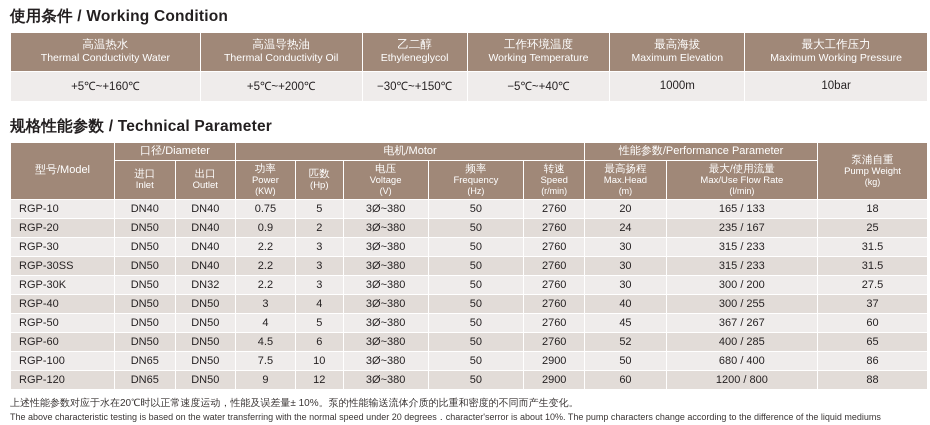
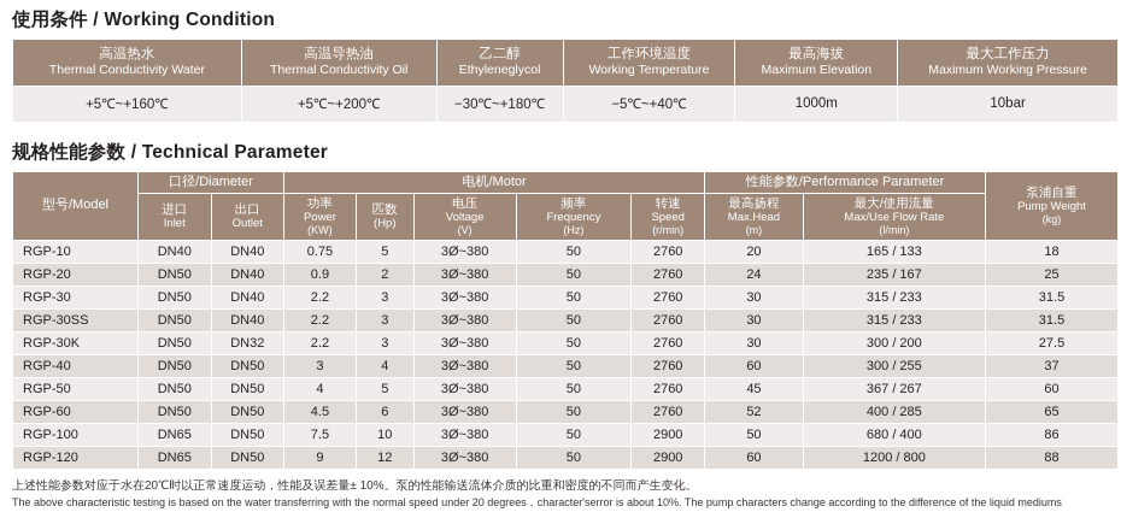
  使用条件 / Working Condition
  高温热水 Thermal Conductivity Water	高温导热油 Thermal Conductivity Oil	乙二醇 Ethyleneglycol	工作环境温度 Working Temperature	最高海拔 Maximum Elevation	最大工作压力 Maximum Working Pressure
- +5℃~+160℃	+5℃~+200℃	−30℃~+150℃	−5℃~+40℃	1000m	10bar
+ +5℃~+160℃	+5℃~+200℃	−30℃~+180℃	−5℃~+40℃	1000m	10bar
  规格性能参数 / Technical Parameter
  型号/Model	口径/Diameter	电机/Motor	性能参数/Performance Parameter	泵浦自重 Pump Weight (kg)
  进口 Inlet	出口 Outlet	功率 Power (KW)	匹数 (Hp)	电压 Voltage (V)	频率 Frequency (Hz)	转速 Speed (r/min)	最高扬程 Max.Head (m)	最大/使用流量 Max/Use Flow Rate (l/min)
  RGP-10	DN40	DN40	0.75	5	3Ø~380	50	2760	20	165 / 133	18
  RGP-20	DN50	DN40	0.9	2	3Ø~380	50	2760	24	235 / 167	25
  RGP-30	DN50	DN40	2.2	3	3Ø~380	50	2760	30	315 / 233	31.5
  RGP-30SS	DN50	DN40	2.2	3	3Ø~380	50	2760	30	315 / 233	31.5
  RGP-30K	DN50	DN32	2.2	3	3Ø~380	50	2760	30	300 / 200	27.5
- RGP-40	DN50	DN50	3	4	3Ø~380	50	2760	40	300 / 255	37
+ RGP-40	DN50	DN50	3	4	3Ø~380	50	2760	60	300 / 255	37
  RGP-50	DN50	DN50	4	5	3Ø~380	50	2760	45	367 / 267	60
  RGP-60	DN50	DN50	4.5	6	3Ø~380	50	2760	52	400 / 285	65
  RGP-100	DN65	DN50	7.5	10	3Ø~380	50	2900	50	680 / 400	86
  RGP-120	DN65	DN50	9	12	3Ø~380	50	2900	60	1200 / 800	88
  上述性能参数对应于水在20℃时以正常速度运动，性能及误差量± 10%。泵的性能输送流体介质的比重和密度的不同而产生变化。
  The above characteristic testing is based on the water transferring with the normal speed under 20 degrees．character'serror is about 10%. The pump characters change according to the difference of the liquid mediums
